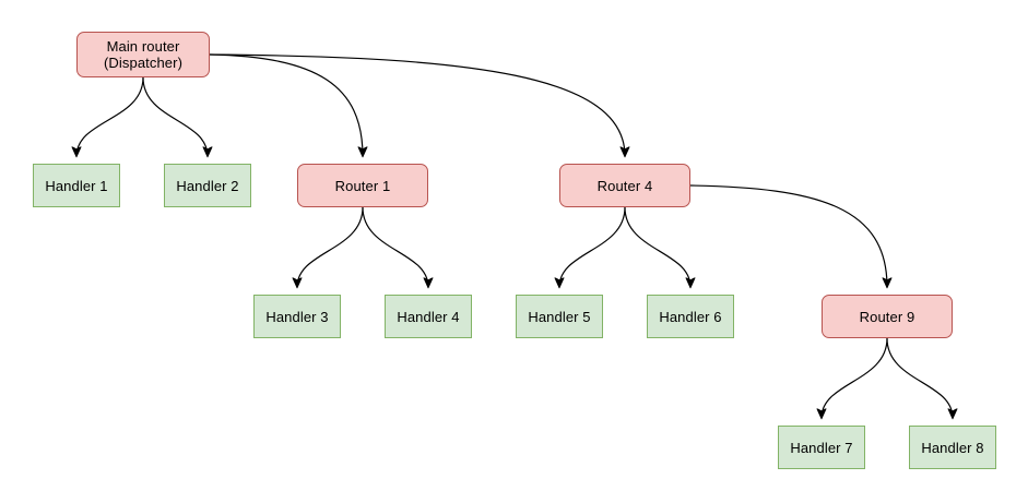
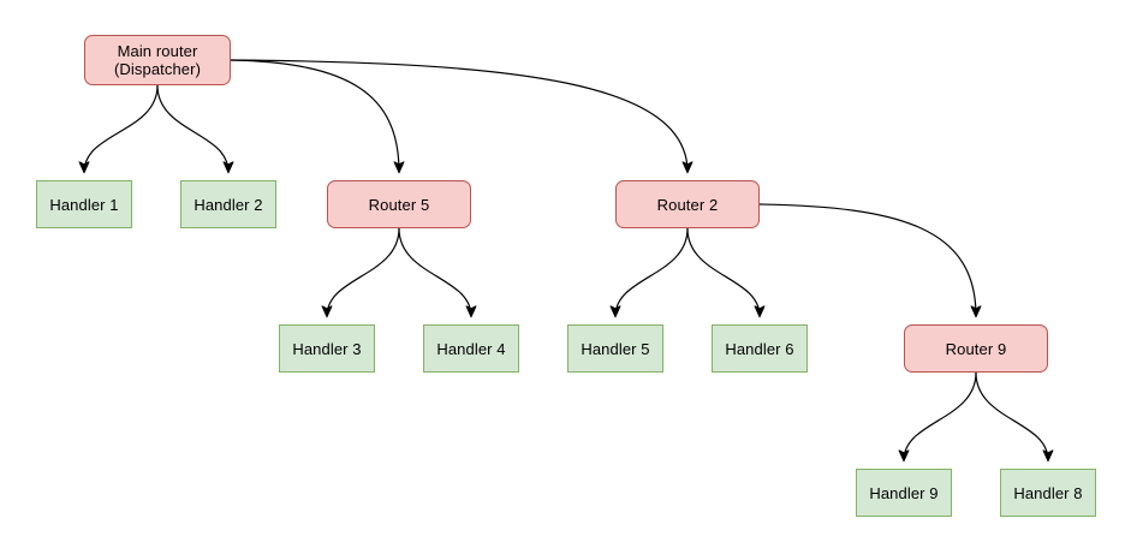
  Main router
  (Dispatcher)
  Handler 1
  Handler 2
- Router 1
+ Router 5
- Router 4
+ Router 2
  Handler 3
  Handler 4
  Handler 5
  Handler 6
  Router 9
- Handler 7
+ Handler 9
  Handler 8
